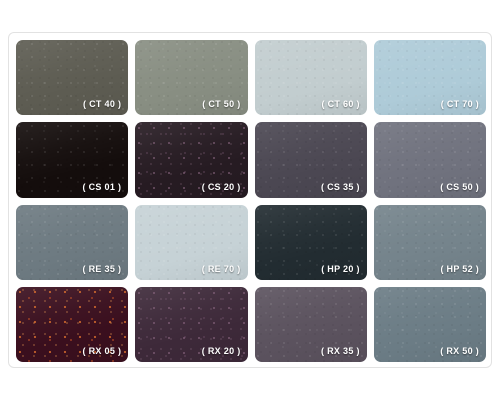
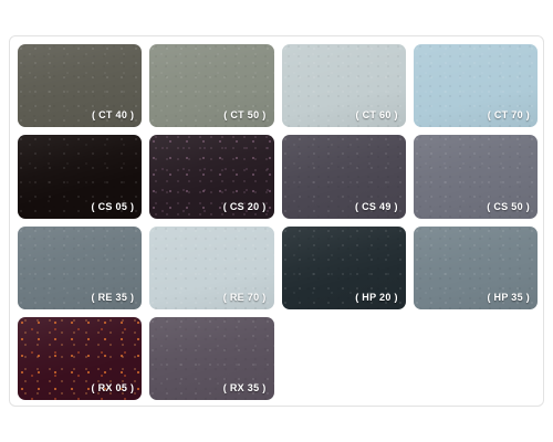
  ( CT 40 )
  ( CT 50 )
  ( CT 60 )
  ( CT 70 )
- ( CS 01 )
+ ( CS 05 )
  ( CS 20 )
- ( CS 35 )
+ ( CS 49 )
  ( CS 50 )
  ( RE 35 )
  ( RE 70 )
  ( HP 20 )
- ( HP 52 )
+ ( HP 35 )
  ( RX 05 )
- ( RX 20 )
  ( RX 35 )
- ( RX 50 )
